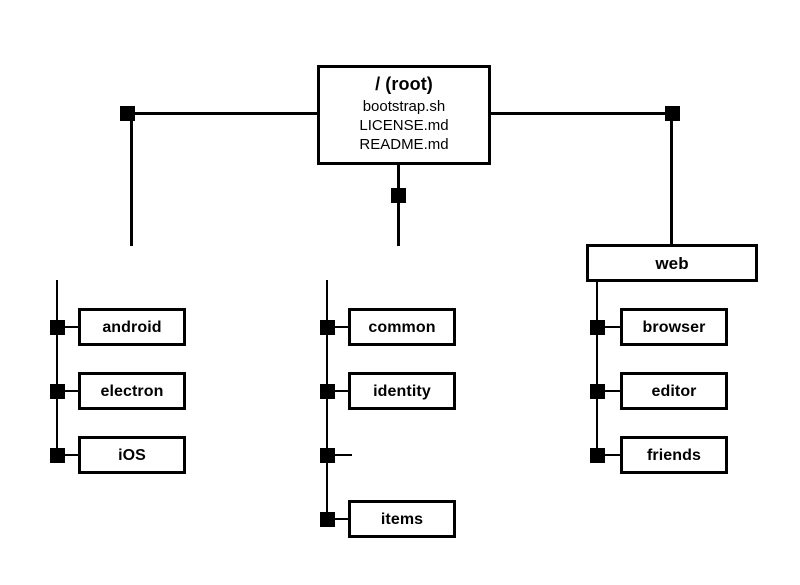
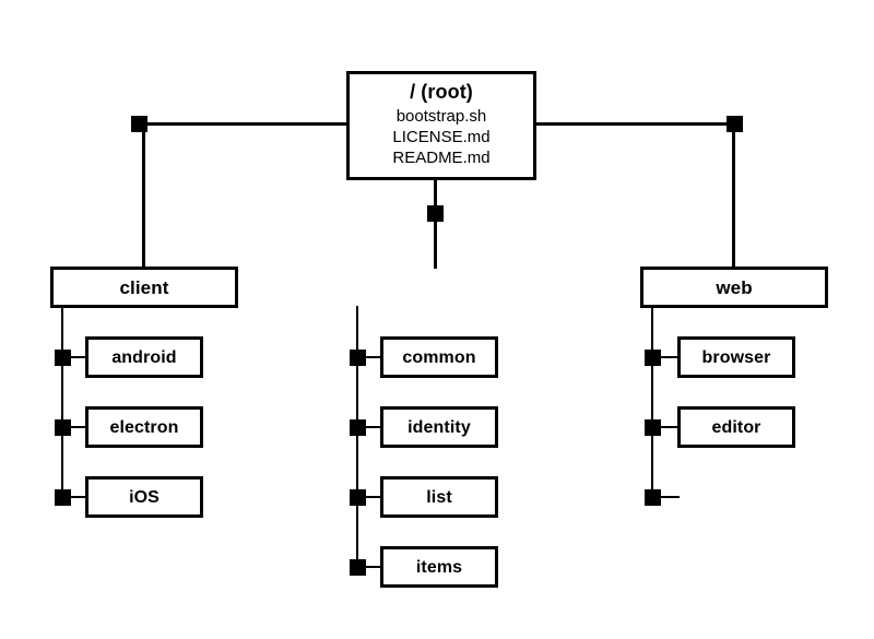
  / (root)
  bootstrap.sh
  LICENSE.md
  README.md
+ client
  android
  electron
  iOS
  common
  identity
+ list
  items
  web
  browser
  editor
- friends
